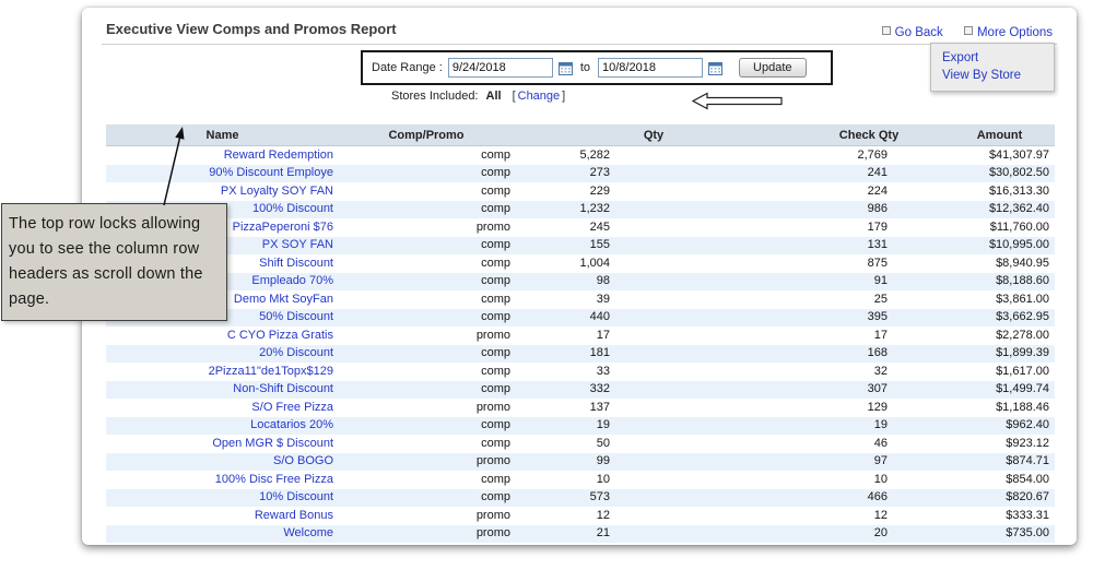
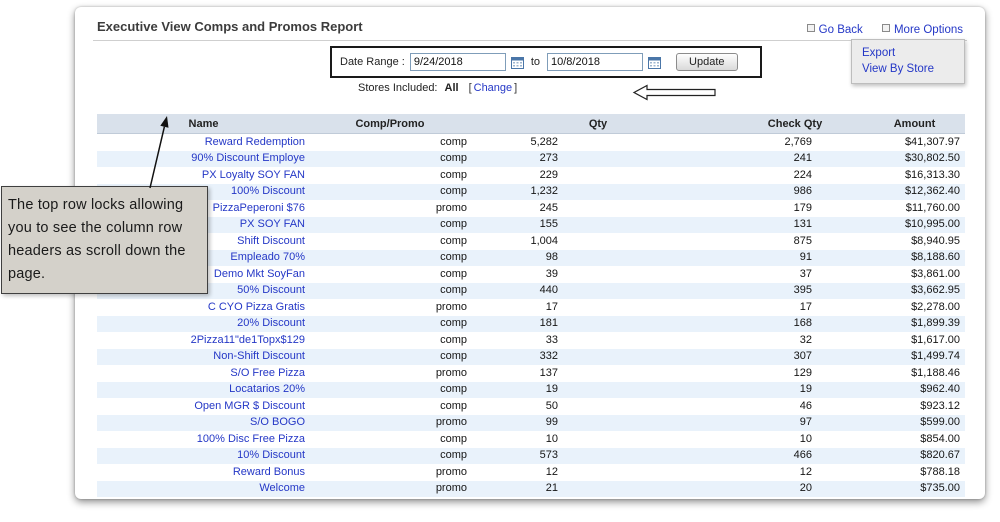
  Executive View Comps and Promos Report
  Go Back More Options
  Export
  View By Store
  Date Range :
  9/24/2018
  to
  10/8/2018
  Update
  Stores Included: All [ Change ]
  Name	Comp/Promo	Qty	Check Qty	Amount
  Reward Redemption	comp	5,282	2,769	$41,307.97
  90% Discount Employe	comp	273	241	$30,802.50
  PX Loyalty SOY FAN	comp	229	224	$16,313.30
  100% Discount	comp	1,232	986	$12,362.40
  PizzaPeperoni $76	promo	245	179	$11,760.00
  PX SOY FAN	comp	155	131	$10,995.00
  Shift Discount	comp	1,004	875	$8,940.95
  Empleado 70%	comp	98	91	$8,188.60
- Demo Mkt SoyFan	comp	39	25	$3,861.00
+ Demo Mkt SoyFan	comp	39	37	$3,861.00
  50% Discount	comp	440	395	$3,662.95
  C CYO Pizza Gratis	promo	17	17	$2,278.00
  20% Discount	comp	181	168	$1,899.39
  2Pizza11"de1Topx$129	comp	33	32	$1,617.00
  Non-Shift Discount	comp	332	307	$1,499.74
  S/O Free Pizza	promo	137	129	$1,188.46
  Locatarios 20%	comp	19	19	$962.40
  Open MGR $ Discount	comp	50	46	$923.12
- S/O BOGO	promo	99	97	$874.71
+ S/O BOGO	promo	99	97	$599.00
  100% Disc Free Pizza	comp	10	10	$854.00
  10% Discount	comp	573	466	$820.67
- Reward Bonus	promo	12	12	$333.31
+ Reward Bonus	promo	12	12	$788.18
  Welcome	promo	21	20	$735.00
  The top row locks allowing you to see the column row headers as scroll down the page.
